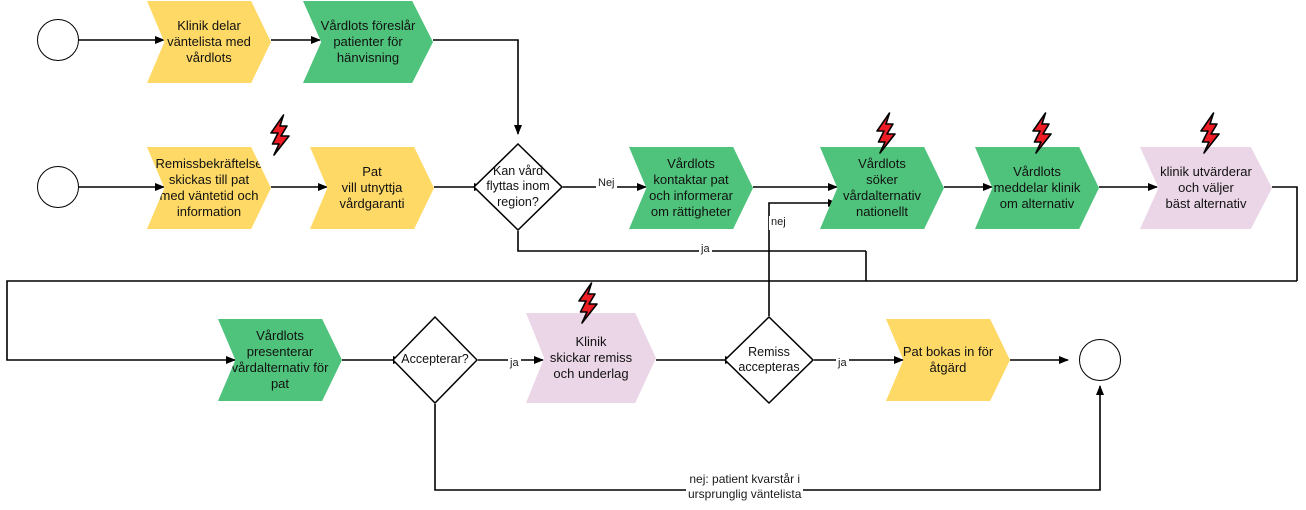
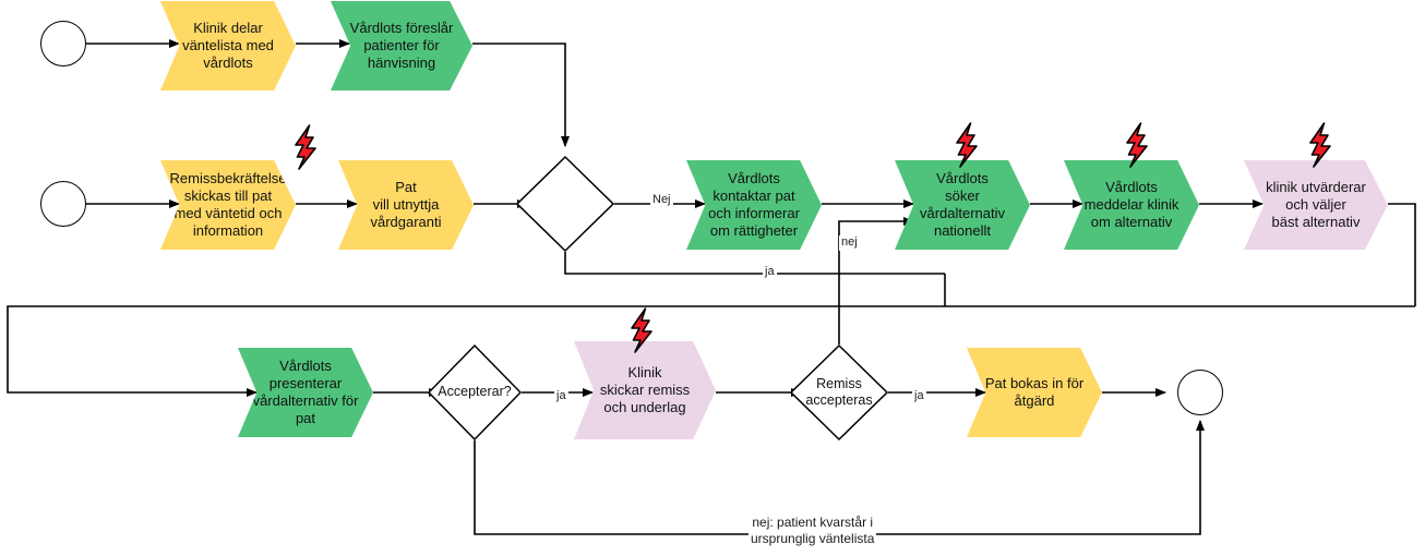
  Klinik delar
  väntelista med
  vårdlots
  Vårdlots föreslår
  patienter för
  hänvisning
  Remissbekräftelse
  skickas till pat
  med väntetid och
  information
  Pat
  vill utnyttja
  vårdgaranti
- Kan vård
- flyttas inom
- region?
  Vårdlots
  kontaktar pat
  och informerar
  om rättigheter
  Vårdlots
  söker
  vårdalternativ
  nationellt
  Vårdlots
  meddelar klinik
  om alternativ
  klinik utvärderar
  och väljer
  bäst alternativ
  Vårdlots
  presenterar
  vårdalternativ för
  pat
  Accepterar?
  Klinik
  skickar remiss
  och underlag
  Remiss
  accepteras
  Pat bokas in för
  åtgärd
  Nej
  ja
  nej
  ja
  ja
  nej: patient kvarstår i
  ursprunglig väntelista
